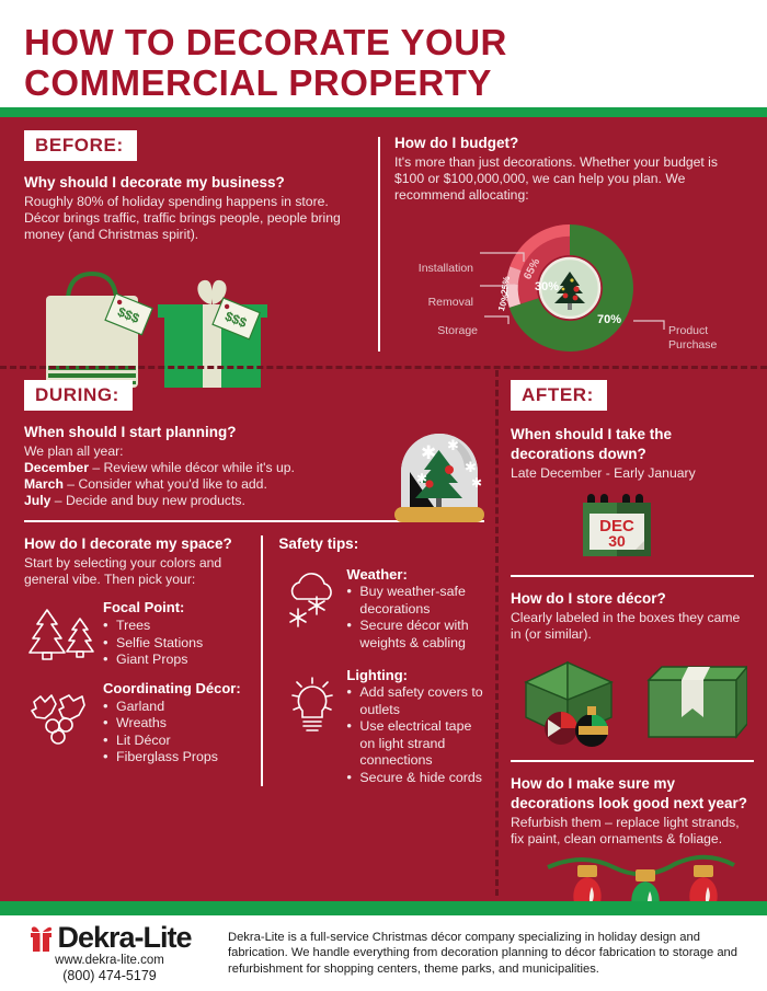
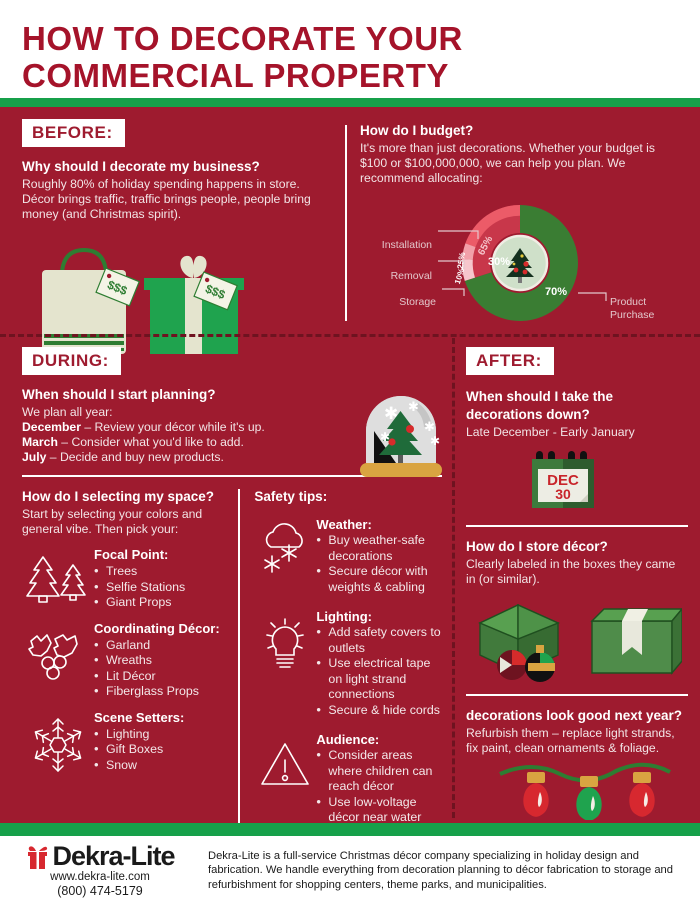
  HOW TO DECORATE YOUR
  COMMERCIAL PROPERTY
  BEFORE:
  Why should I decorate my business?
  Roughly 80% of holiday spending happens in store. Décor brings traffic, traffic brings people, people bring money (and Christmas spirit).
  How do I budget?
  It's more than just decorations. Whether your budget is $100 or $100,000,000, we can help you plan. We recommend allocating:
  30%
  70%
  Installation
  Removal
  Storage
  Product
  Purchase
  DURING:
  When should I start planning?
  We plan all year:
- December – Review while décor while it's up.
+ December – Review your décor while it's up.
  March – Consider what you'd like to add.
  July – Decide and buy new products.
  ✱
  ✱
  ✱
  ✱
  ✱
- How do I decorate my space?
+ How do I selecting my space?
  Start by selecting your colors and general vibe. Then pick your:
  Focal Point:
  Trees
  Selfie Stations
  Giant Props
  Coordinating Décor:
  Garland
  Wreaths
  Lit Décor
  Fiberglass Props
+ Scene Setters:
+ Lighting
+ Gift Boxes
+ Snow
  Safety tips:
  Weather:
  Buy weather-safe decorations
  Secure décor with weights & cabling
  Lighting:
  Add safety covers to outlets
  Use electrical tape on light strand connections
  Secure & hide cords
+ Audience:
+ Consider areas where children can reach décor
+ Use low-voltage décor near water
  AFTER:
  When should I take the
  decorations down?
  Late December - Early January
  DEC
  30
  How do I store décor?
  Clearly labeled in the boxes they came in (or similar).
- How do I make sure my
  decorations look good next year?
  Refurbish them – replace light strands, fix paint, clean ornaments & foliage.
  Dekra-Lite
  www.dekra-lite.com
  (800) 474-5179
  Dekra-Lite is a full-service Christmas décor company specializing in holiday design and fabrication. We handle everything from decoration planning to décor fabrication to storage and refurbishment for shopping centers, theme parks, and municipalities.
